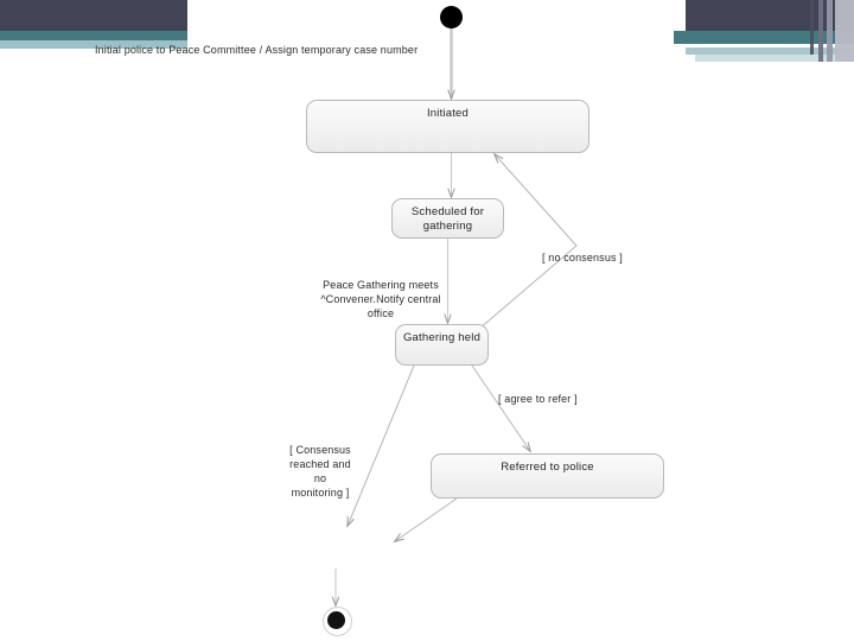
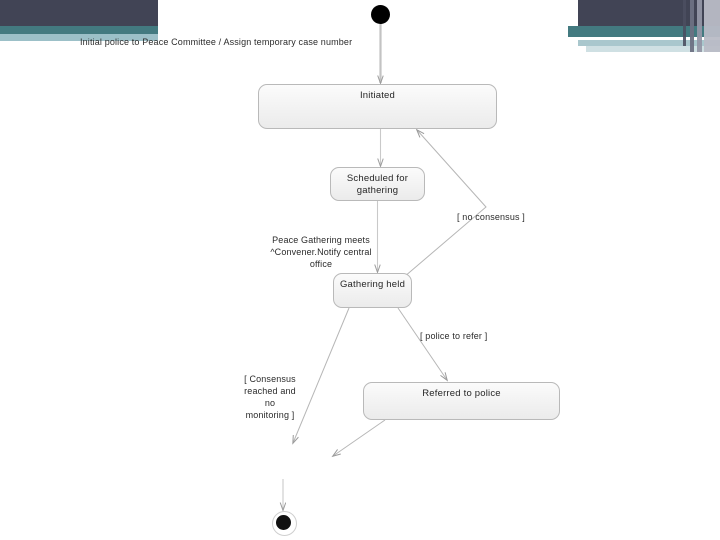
  Initiated
  Scheduled for gathering
  Gathering held
  Referred to police
  Initial police to Peace Committee / Assign temporary case number
  [ no consensus ]
  Peace Gathering meets
  ^Convener.Notify central
  office
- [ agree to refer ]
+ [ police to refer ]
  [ Consensus
  reached and
  no
  monitoring ]
